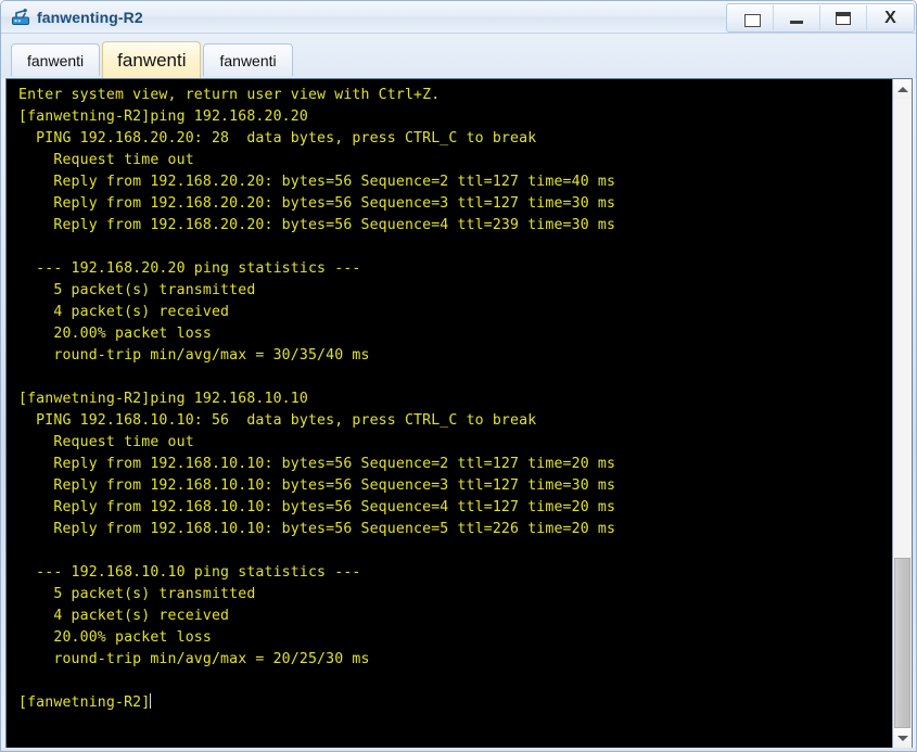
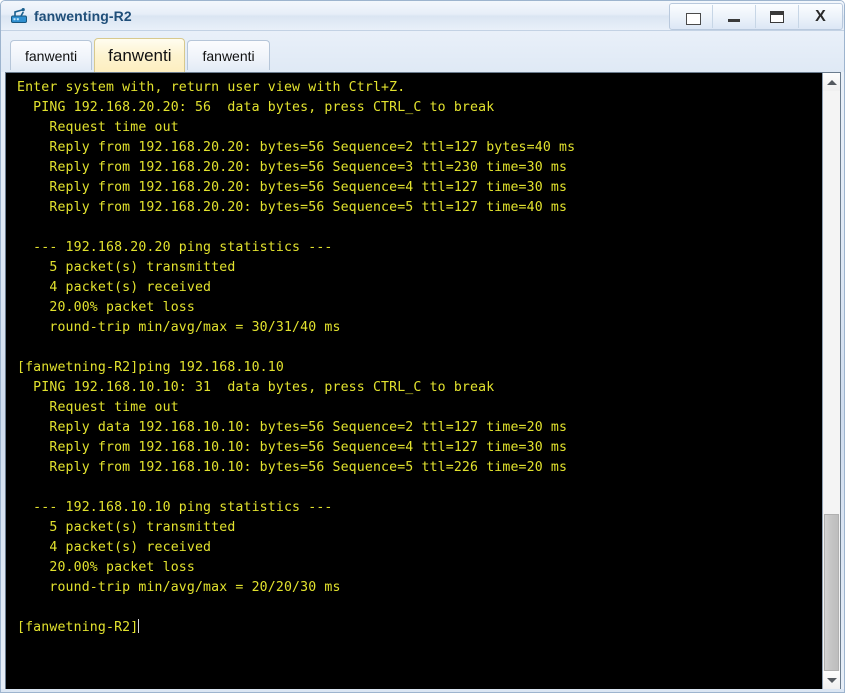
  fanwenting-R2
  X
  fanwenti
  fanwenti
  fanwenti
- Enter system view, return user view with Ctrl+Z.
+ Enter system with, return user view with Ctrl+Z.
- [fanwetning-R2]ping 192.168.20.20
- PING 192.168.20.20: 28 data bytes, press CTRL_C to break
+ PING 192.168.20.20: 56 data bytes, press CTRL_C to break
  Request time out
- Reply from 192.168.20.20: bytes=56 Sequence=2 ttl=127 time=40 ms
+ Reply from 192.168.20.20: bytes=56 Sequence=2 ttl=127 bytes=40 ms
- Reply from 192.168.20.20: bytes=56 Sequence=3 ttl=127 time=30 ms
+ Reply from 192.168.20.20: bytes=56 Sequence=3 ttl=230 time=30 ms
- Reply from 192.168.20.20: bytes=56 Sequence=4 ttl=239 time=30 ms
+ Reply from 192.168.20.20: bytes=56 Sequence=4 ttl=127 time=30 ms
+ Reply from 192.168.20.20: bytes=56 Sequence=5 ttl=127 time=40 ms
  --- 192.168.20.20 ping statistics ---
  5 packet(s) transmitted
  4 packet(s) received
  20.00% packet loss
- round-trip min/avg/max = 30/35/40 ms
+ round-trip min/avg/max = 30/31/40 ms
  [fanwetning-R2]ping 192.168.10.10
- PING 192.168.10.10: 56 data bytes, press CTRL_C to break
+ PING 192.168.10.10: 31 data bytes, press CTRL_C to break
  Request time out
- Reply from 192.168.10.10: bytes=56 Sequence=2 ttl=127 time=20 ms
+ Reply data 192.168.10.10: bytes=56 Sequence=2 ttl=127 time=20 ms
- Reply from 192.168.10.10: bytes=56 Sequence=3 ttl=127 time=30 ms
- Reply from 192.168.10.10: bytes=56 Sequence=4 ttl=127 time=20 ms
+ Reply from 192.168.10.10: bytes=56 Sequence=4 ttl=127 time=30 ms
  Reply from 192.168.10.10: bytes=56 Sequence=5 ttl=226 time=20 ms
  --- 192.168.10.10 ping statistics ---
  5 packet(s) transmitted
  4 packet(s) received
  20.00% packet loss
- round-trip min/avg/max = 20/25/30 ms
+ round-trip min/avg/max = 20/20/30 ms
  [fanwetning-R2]
